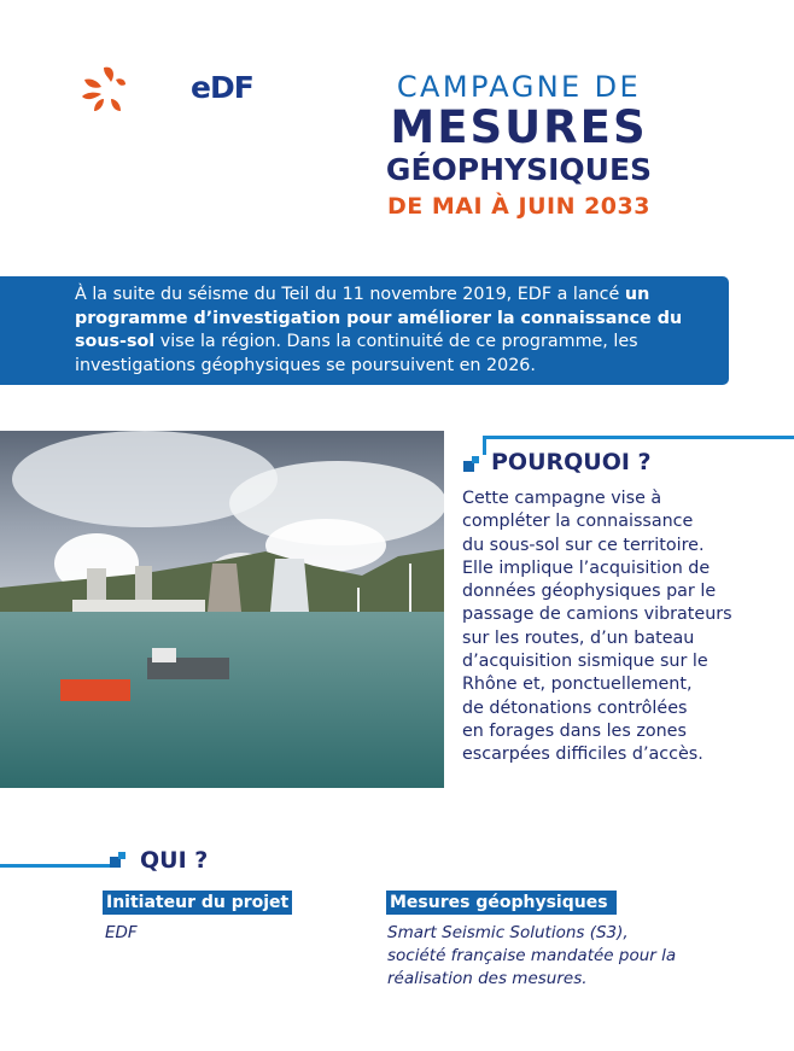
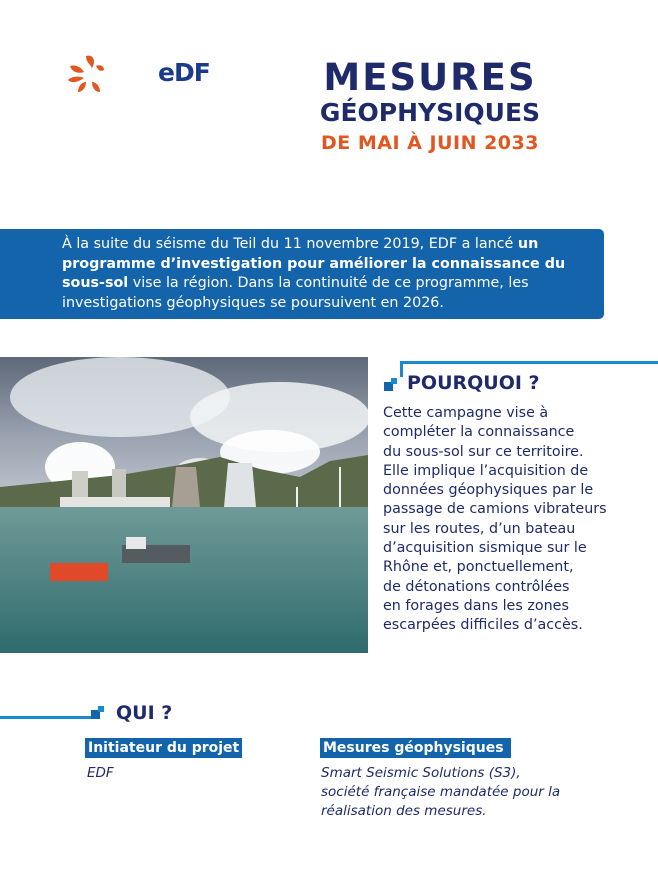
  eDF
- CAMPAGNE DE
  MESURES
  GÉOPHYSIQUES
  DE MAI À JUIN 2033
  À la suite du séisme du Teil du 11 novembre 2019, EDF a lancé un programme d’investigation pour améliorer la connaissance du sous-sol vise la région. Dans la continuité de ce programme, les investigations géophysiques se poursuivent en 2026.
  POURQUOI ?
  Cette campagne vise à
  compléter la connaissance
  du sous-sol sur ce territoire.
  Elle implique l’acquisition de
  données géophysiques par le
  passage de camions vibrateurs
  sur les routes, d’un bateau
  d’acquisition sismique sur le
  Rhône et, ponctuellement,
  de détonations contrôlées
  en forages dans les zones
  escarpées difficiles d’accès.
  QUI ?
  Initiateur du projet
  EDF
  Mesures géophysiques
  Smart Seismic Solutions (S3),
  société française mandatée pour la
  réalisation des mesures.
